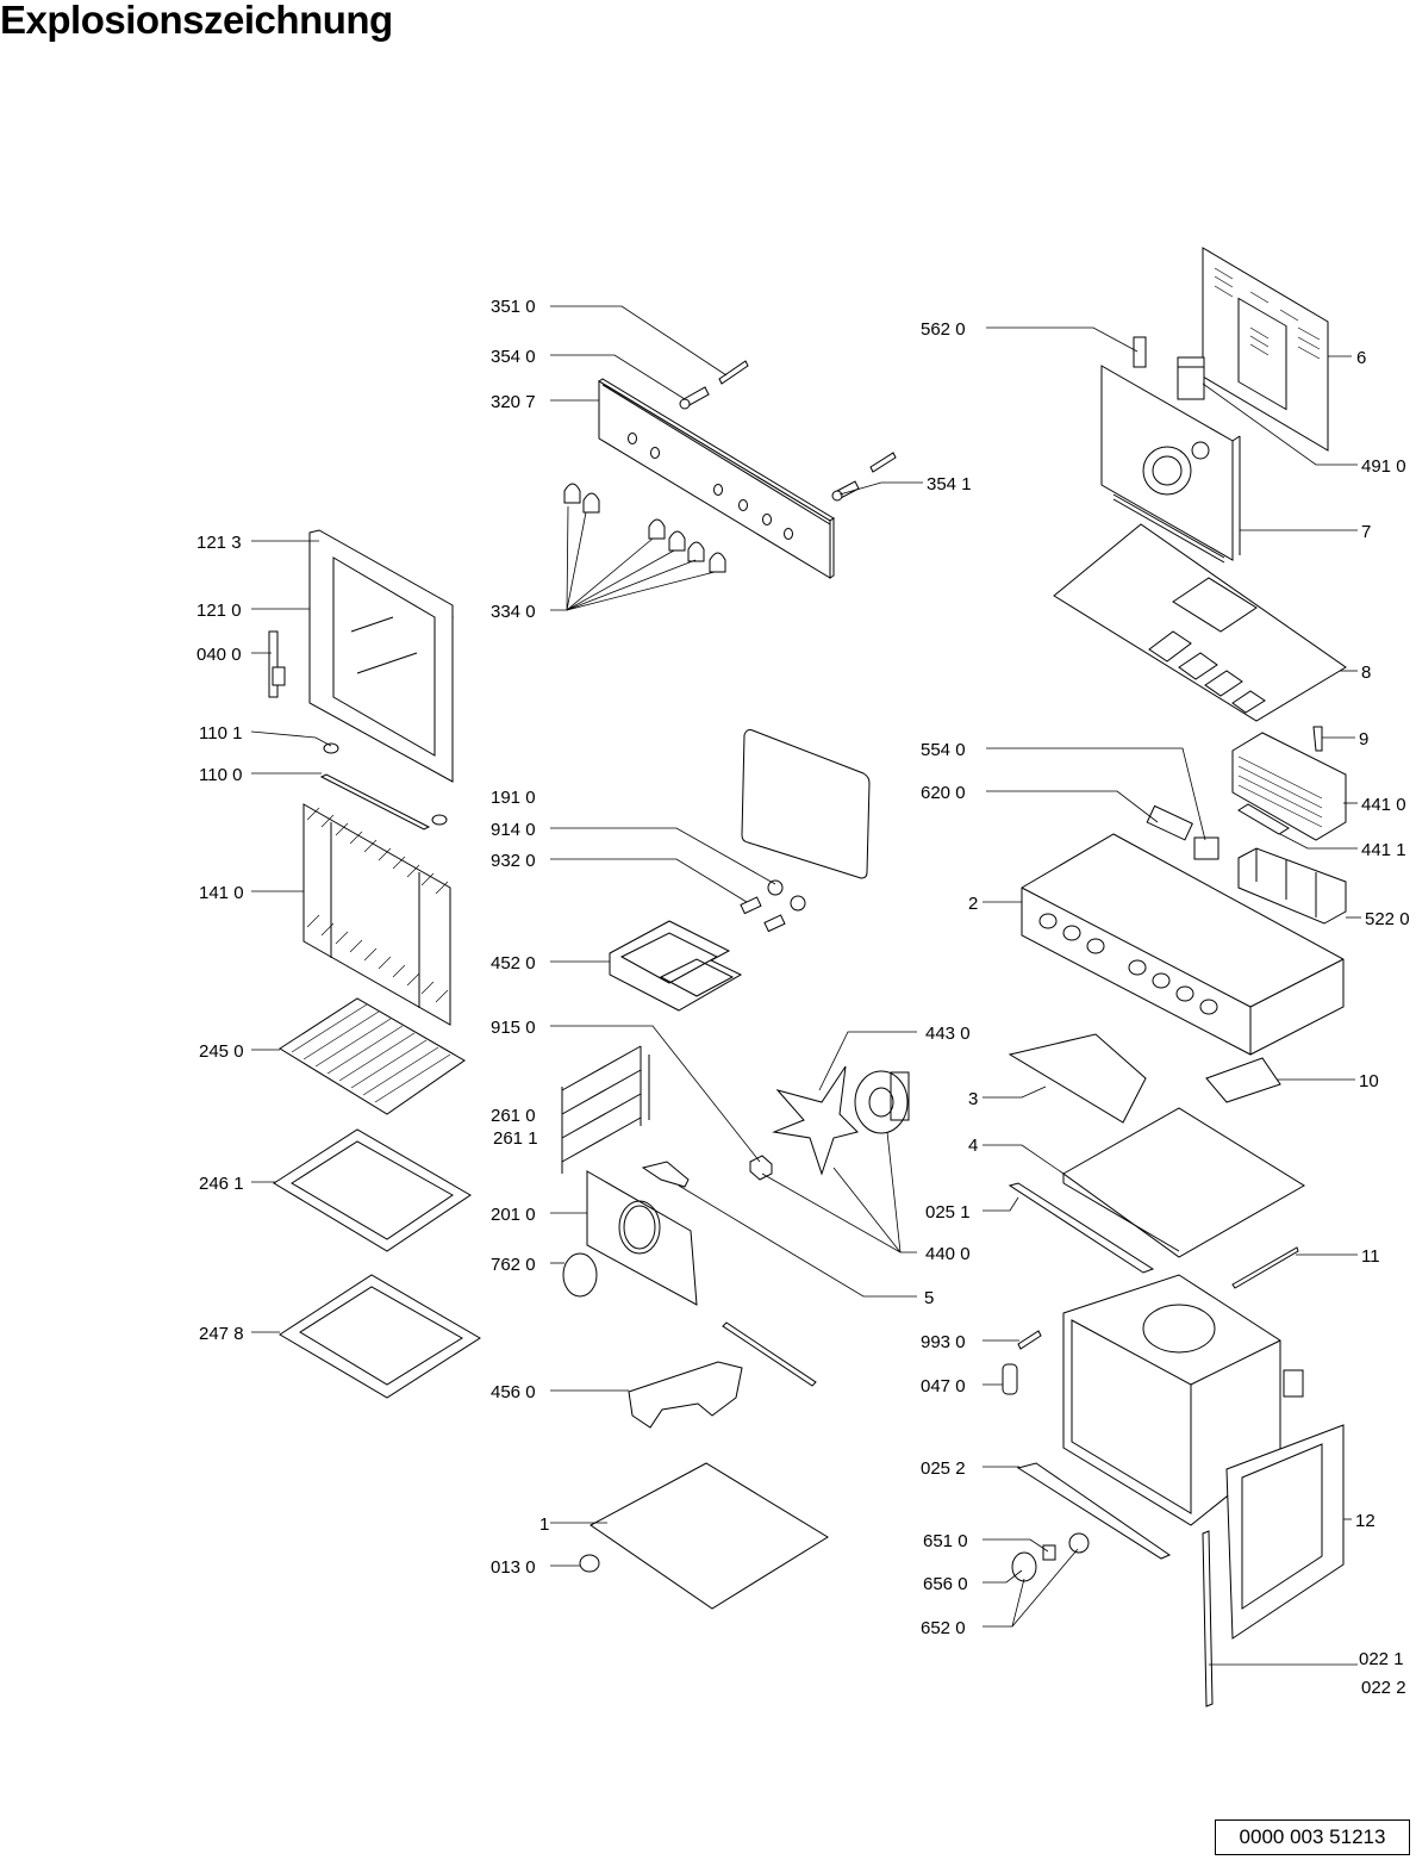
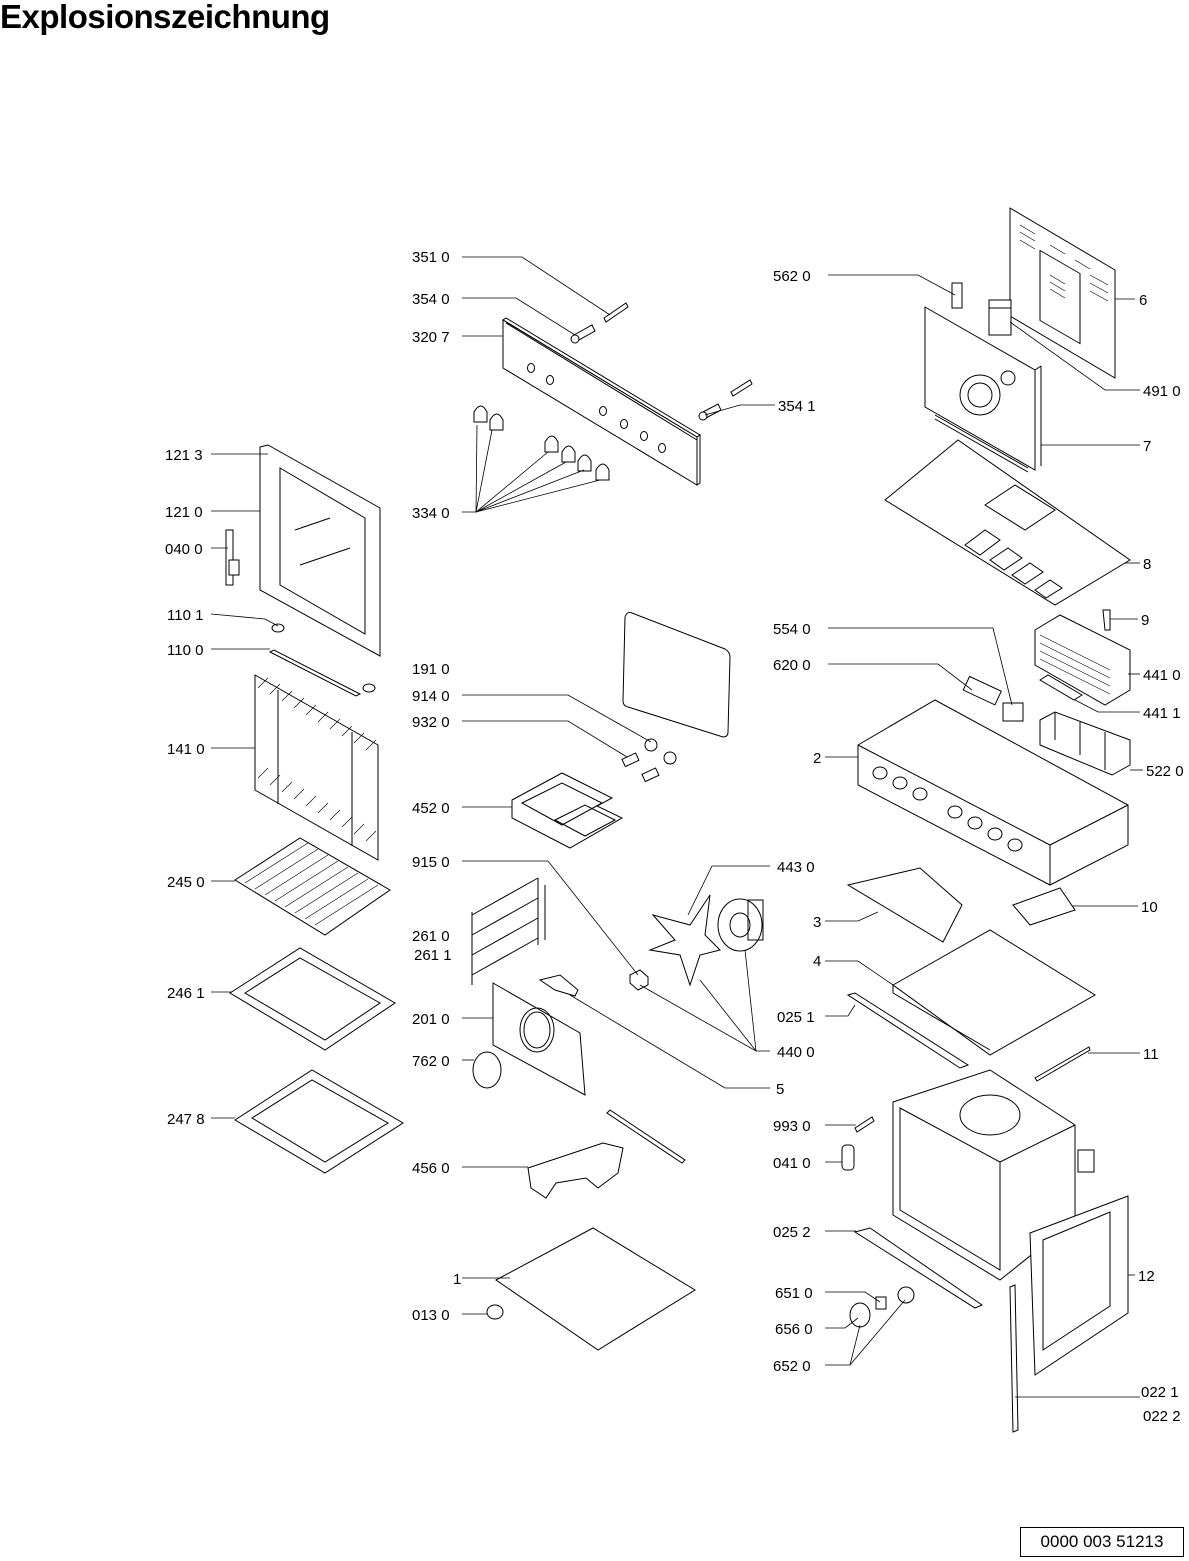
  Explosionszeichnung
  351 0
  354 0
  320 7
  354 1
  334 0
  562 0
  6
  491 0
  7
  8
  9
  441 0
  441 1
  554 0
  620 0
  2
  522 0
  121 3
  121 0
  040 0
  110 1
  110 0
  141 0
  191 0
  914 0
  932 0
  452 0
  915 0
  443 0
  245 0
  261 0
  261 1
  3
  10
  4
  246 1
  201 0
  025 1
  440 0
  762 0
  5
  11
  247 8
  993 0
- 047 0
+ 041 0
  456 0
  025 2
  12
  1
  651 0
  013 0
  656 0
  652 0
  022 1
  022 2
  0000 003 51213
